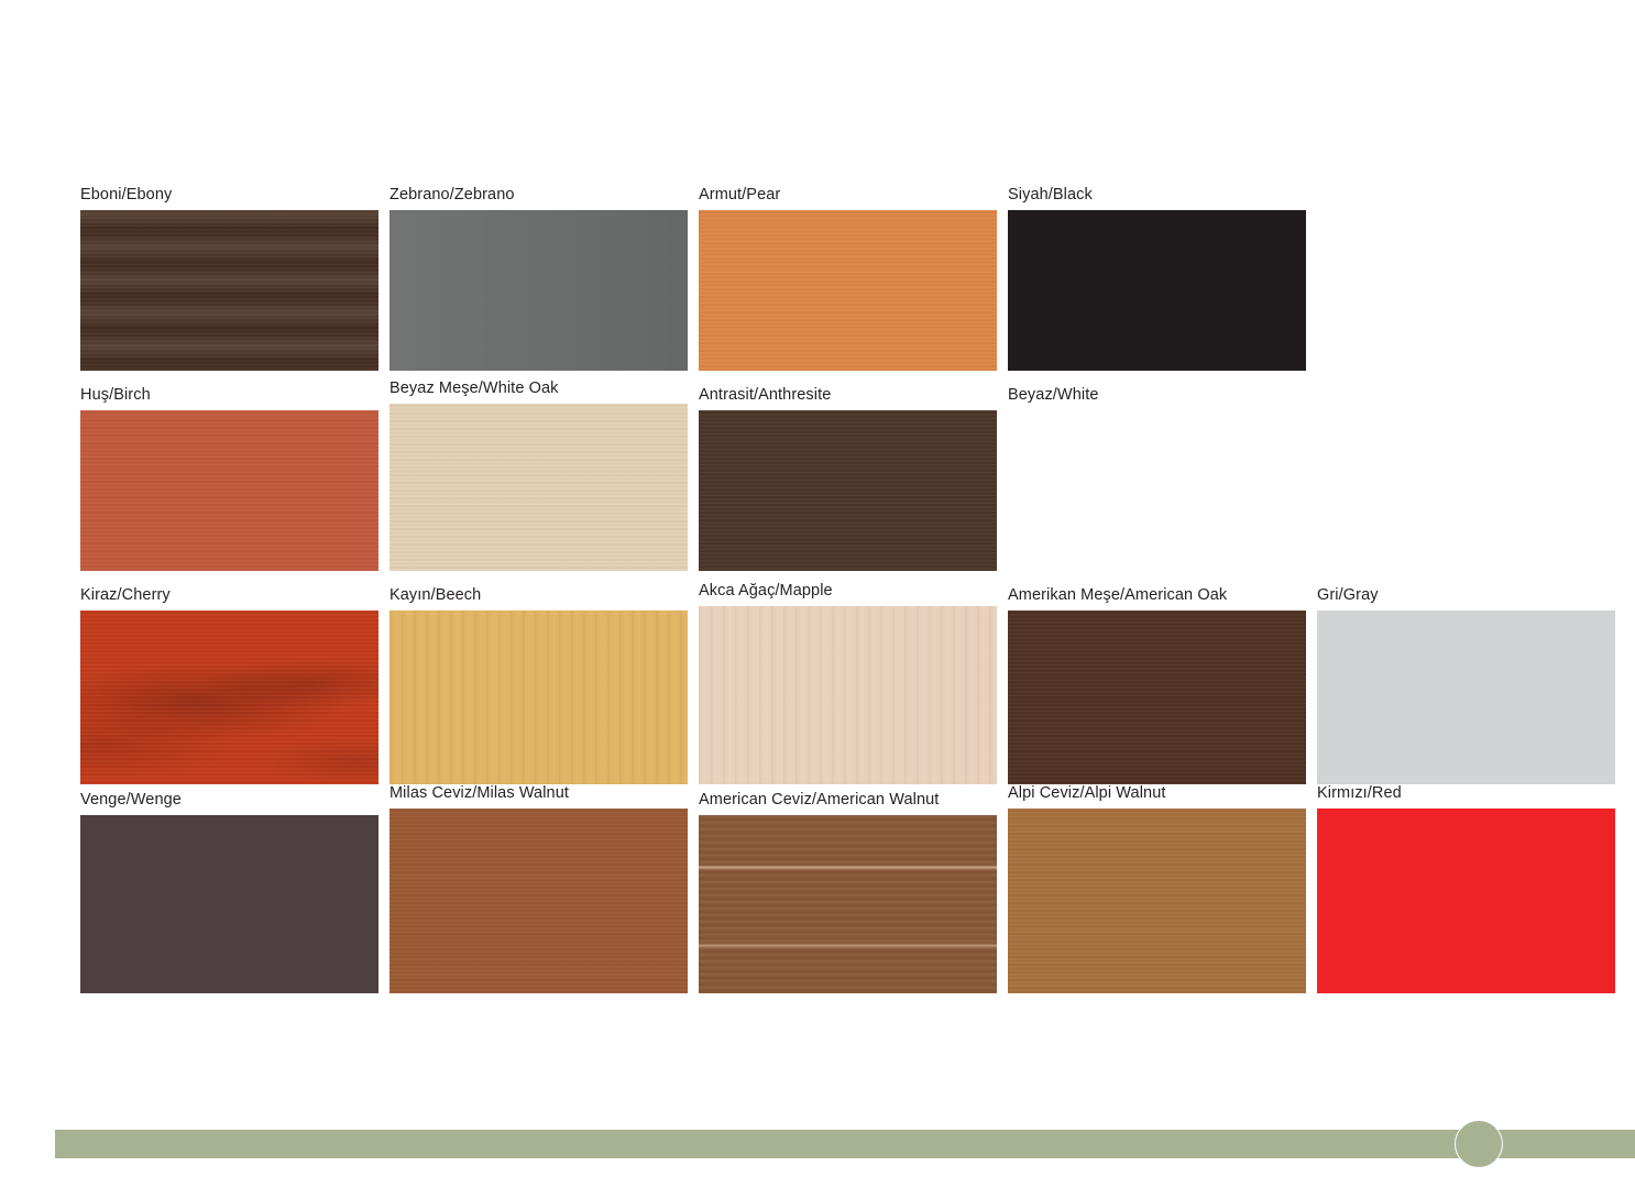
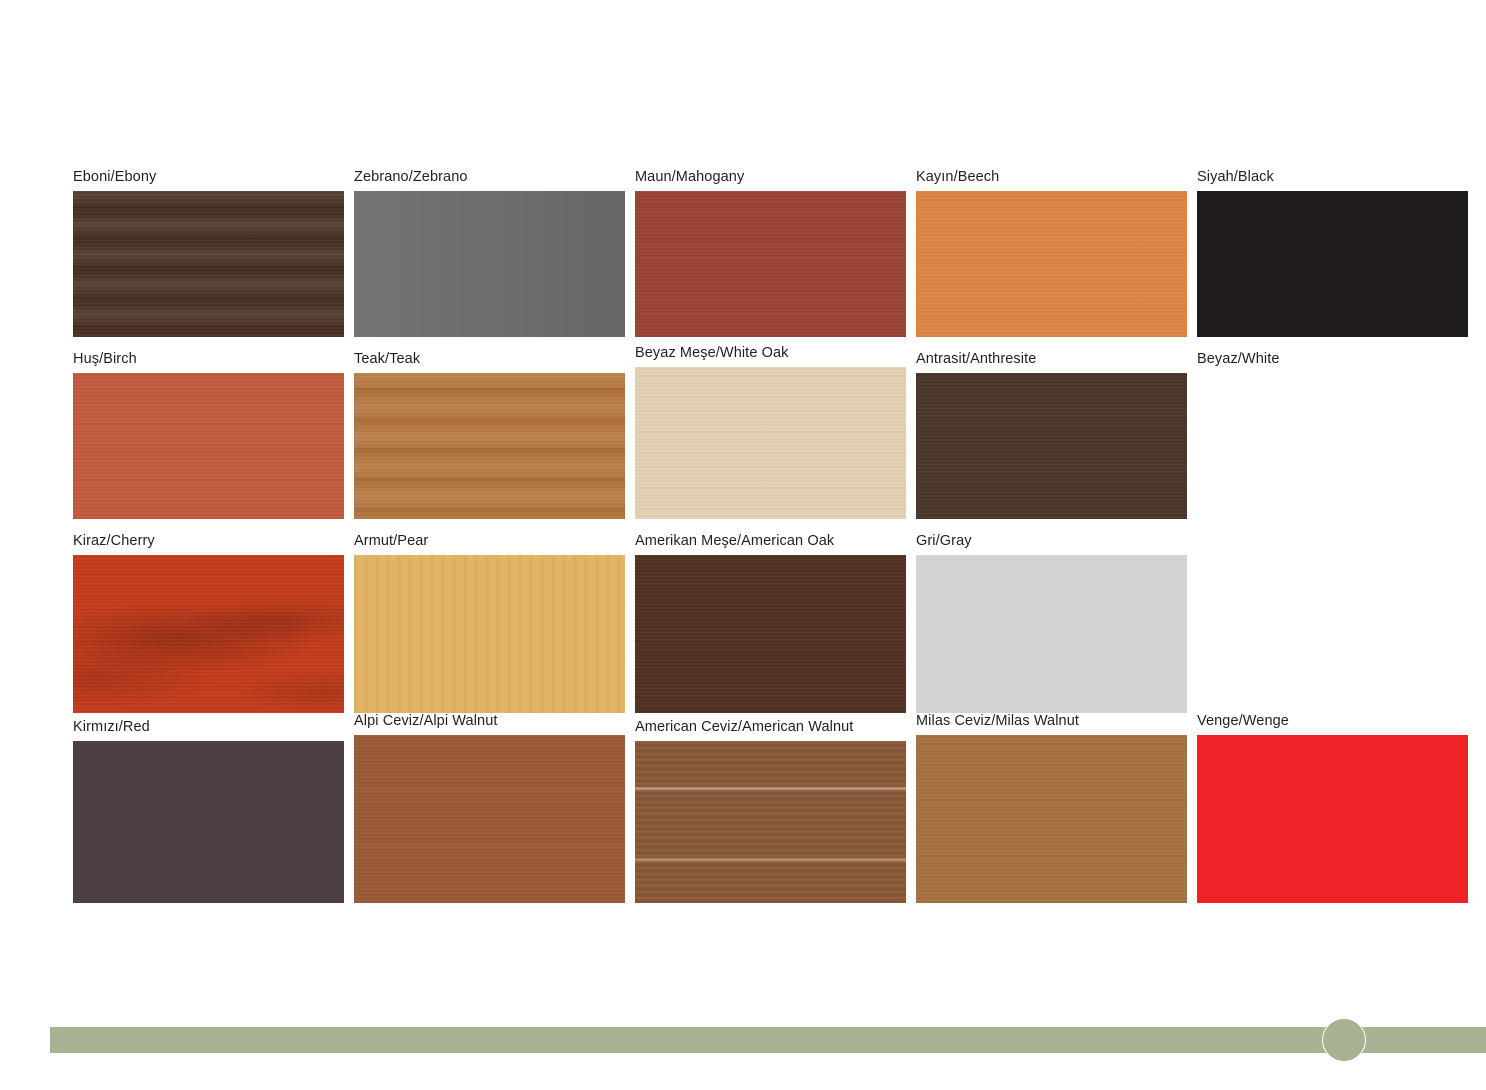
  Eboni/Ebony
  Zebrano/Zebrano
+ Maun/Mahogany
- Armut/Pear
+ Kayın/Beech
  Siyah/Black
  Huş/Birch
+ Teak/Teak
  Beyaz Meşe/White Oak
  Antrasit/Anthresite
  Beyaz/White
  Kiraz/Cherry
- Kayın/Beech
+ Armut/Pear
- Akca Ağaç/Mapple
  Amerikan Meşe/American Oak
  Gri/Gray
- Venge/Wenge
+ Kirmızı/Red
- Milas Ceviz/Milas Walnut
+ Alpi Ceviz/Alpi Walnut
  American Ceviz/American Walnut
- Alpi Ceviz/Alpi Walnut
+ Milas Ceviz/Milas Walnut
- Kirmızı/Red
+ Venge/Wenge
